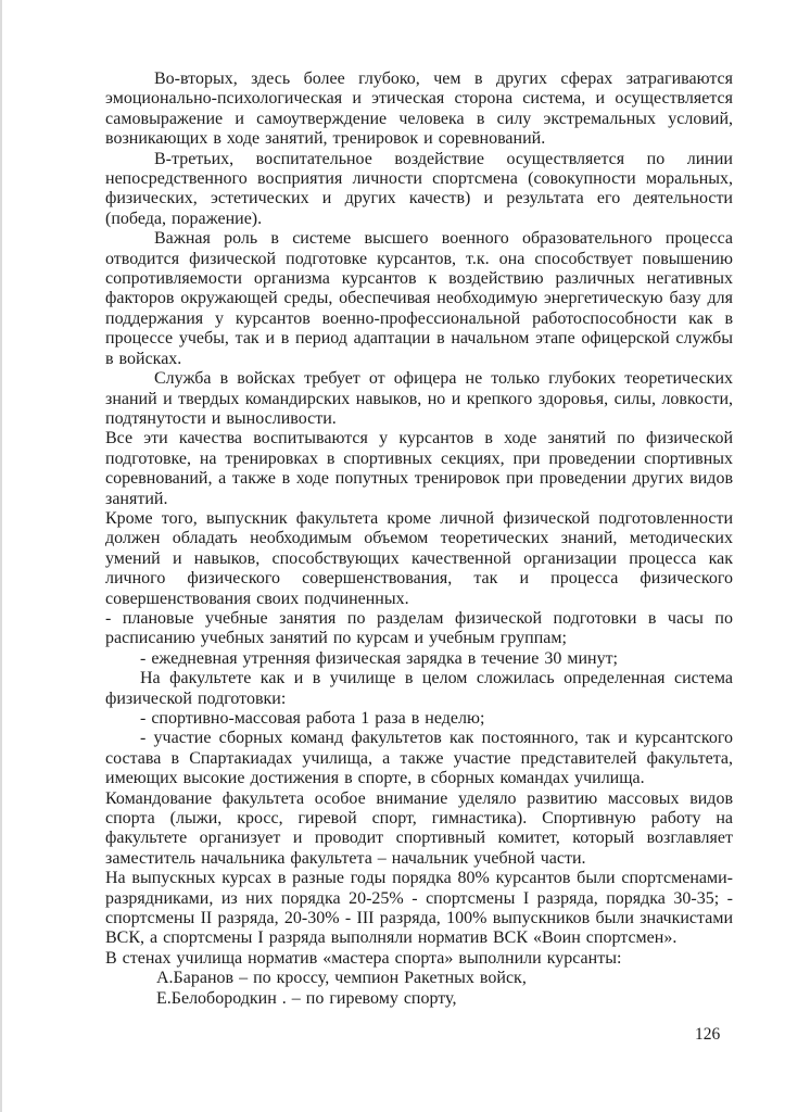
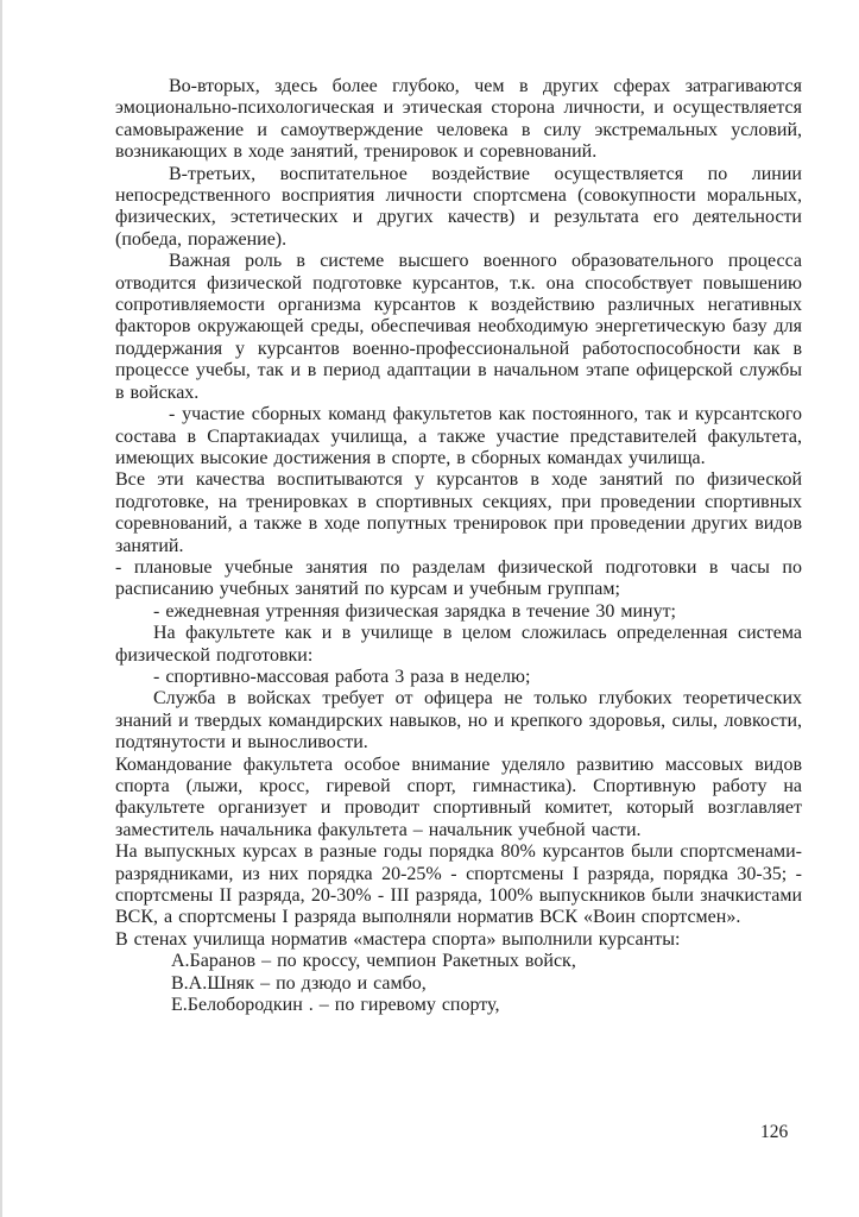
- Во-вторых, здесь более глубоко, чем в других сферах затрагиваются эмоционально-психологическая и этическая сторона система, и осуществляется самовыражение и самоутверждение человека в силу экстремальных условий, возникающих в ходе занятий, тренировок и соревнований.
+ Во-вторых, здесь более глубоко, чем в других сферах затрагиваются эмоционально-психологическая и этическая сторона личности, и осуществляется самовыражение и самоутверждение человека в силу экстремальных условий, возникающих в ходе занятий, тренировок и соревнований.
  В-третьих, воспитательное воздействие осуществляется по линии непосредственного восприятия личности спортсмена (совокупности моральных, физических, эстетических и других качеств) и результата его деятельности (победа, поражение).
  Важная роль в системе высшего военного образовательного процесса отводится физической подготовке курсантов, т.к. она способствует повышению сопротивляемости организма курсантов к воздействию различных негативных факторов окружающей среды, обеспечивая необходимую энергетическую базу для поддержания у курсантов военно-профессиональной работоспособности как в процессе учебы, так и в период адаптации в начальном этапе офицерской службы в войсках.
- Служба в войсках требует от офицера не только глубоких теоретических знаний и твердых командирских навыков, но и крепкого здоровья, силы, ловкости, подтянутости и выносливости.
+ - участие сборных команд факультетов как постоянного, так и курсантского состава в Спартакиадах училища, а также участие представителей факультета, имеющих высокие достижения в спорте, в сборных командах училища.
  Все эти качества воспитываются у курсантов в ходе занятий по физической подготовке, на тренировках в спортивных секциях, при проведении спортивных соревнований, а также в ходе попутных тренировок при проведении других видов занятий.
- Кроме того, выпускник факультета кроме личной физической подготовленности должен обладать необходимым объемом теоретических знаний, методических умений и навыков, способствующих качественной организации процесса как личного физического совершенствования, так и процесса физического совершенствования своих подчиненных.
  - плановые учебные занятия по разделам физической подготовки в часы по расписанию учебных занятий по курсам и учебным группам;
  - ежедневная утренняя физическая зарядка в течение 30 минут;
  На факультете как и в училище в целом сложилась определенная система физической подготовки:
- - спортивно-массовая работа 1 раза в неделю;
+ - спортивно-массовая работа 3 раза в неделю;
- - участие сборных команд факультетов как постоянного, так и курсантского состава в Спартакиадах училища, а также участие представителей факультета, имеющих высокие достижения в спорте, в сборных командах училища.
+ Служба в войсках требует от офицера не только глубоких теоретических знаний и твердых командирских навыков, но и крепкого здоровья, силы, ловкости, подтянутости и выносливости.
  Командование факультета особое внимание уделяло развитию массовых видов спорта (лыжи, кросс, гиревой спорт, гимнастика). Спортивную работу на факультете организует и проводит спортивный комитет, который возглавляет заместитель начальника факультета – начальник учебной части.
  На выпускных курсах в разные годы порядка 80% курсантов были спортсменами-разрядниками, из них порядка 20-25% - спортсмены I разряда, порядка 30-35; - спортсмены II разряда, 20-30% - III разряда, 100% выпускников были значкистами ВСК, а спортсмены I разряда выполняли норматив ВСК «Воин спортсмен».
  В стенах училища норматив «мастера спорта» выполнили курсанты:
  А.Баранов – по кроссу, чемпион Ракетных войск,
+ В.А.Шняк – по дзюдо и самбо,
  Е.Белобородкин . – по гиревому спорту,
  126
